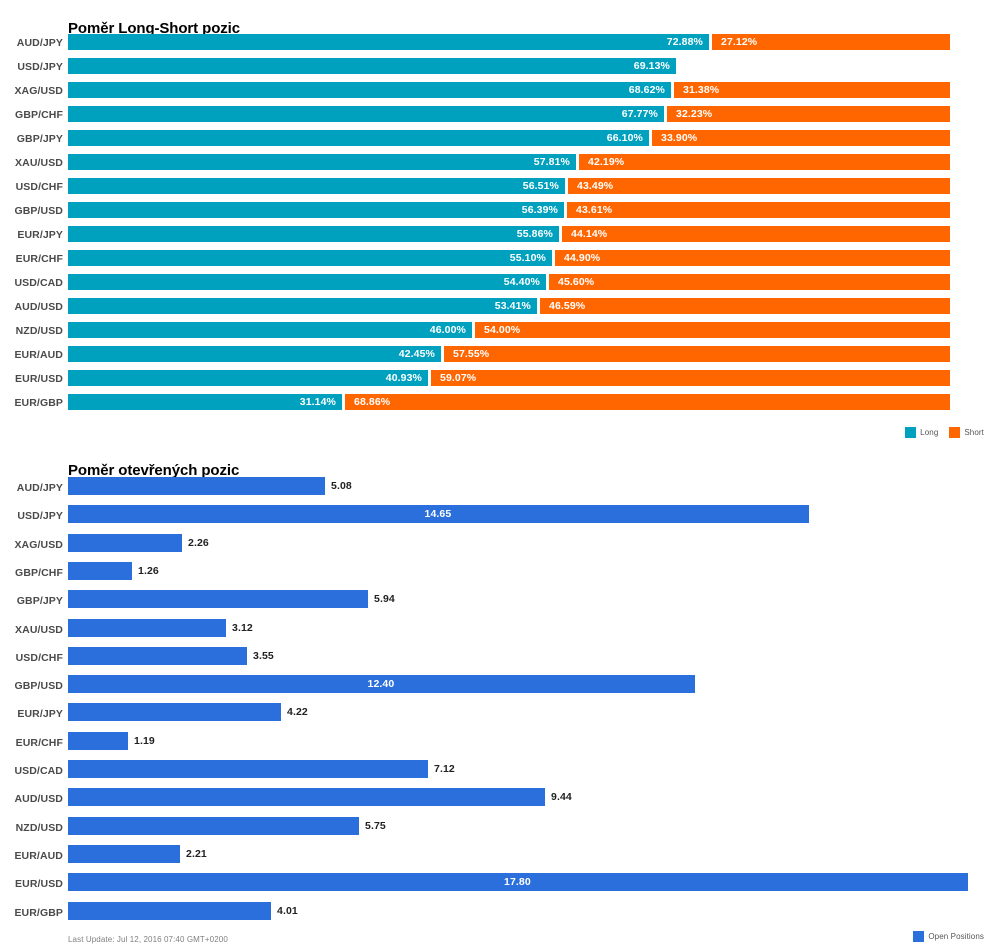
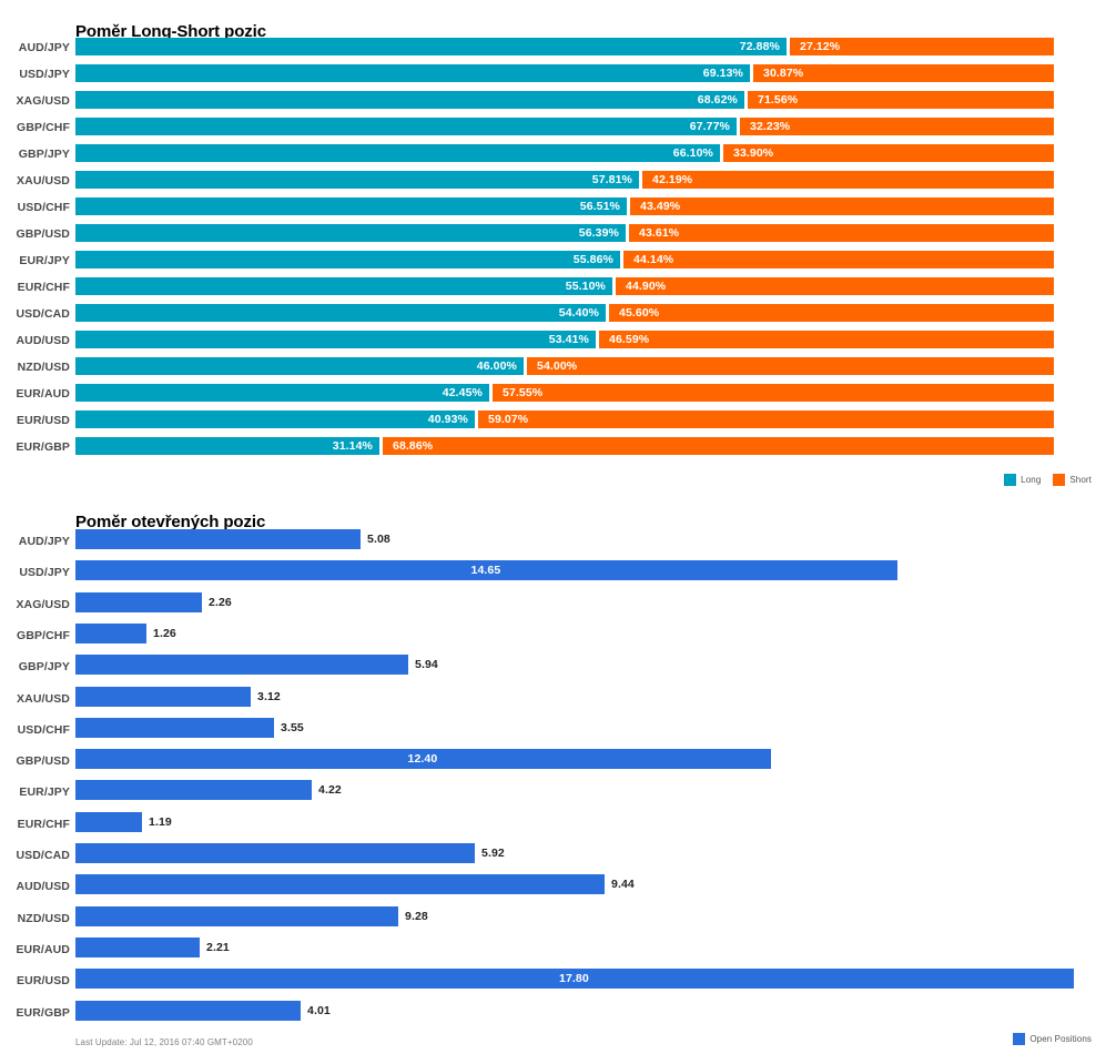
  Poměr Long-Short pozic
  AUD/JPY
  72.88%
  27.12%
  USD/JPY
  69.13%
+ 30.87%
  XAG/USD
  68.62%
- 31.38%
+ 71.56%
  GBP/CHF
  67.77%
  32.23%
  GBP/JPY
  66.10%
  33.90%
  XAU/USD
  57.81%
  42.19%
  USD/CHF
  56.51%
  43.49%
  GBP/USD
  56.39%
  43.61%
  EUR/JPY
  55.86%
  44.14%
  EUR/CHF
  55.10%
  44.90%
  USD/CAD
  54.40%
  45.60%
  AUD/USD
  53.41%
  46.59%
  NZD/USD
  46.00%
  54.00%
  EUR/AUD
  42.45%
  57.55%
  EUR/USD
  40.93%
  59.07%
  EUR/GBP
  31.14%
  68.86%
  Long
  Short
  Poměr otevřených pozic
  AUD/JPY
  5.08
  USD/JPY
  14.65
  XAG/USD
  2.26
  GBP/CHF
  1.26
  GBP/JPY
  5.94
  XAU/USD
  3.12
  USD/CHF
  3.55
  GBP/USD
  12.40
  EUR/JPY
  4.22
  EUR/CHF
  1.19
  USD/CAD
- 7.12
+ 5.92
  AUD/USD
  9.44
  NZD/USD
- 5.75
+ 9.28
  EUR/AUD
  2.21
  EUR/USD
  17.80
  EUR/GBP
  4.01
  Last Update: Jul 12, 2016 07:40 GMT+0200
  Open Positions
